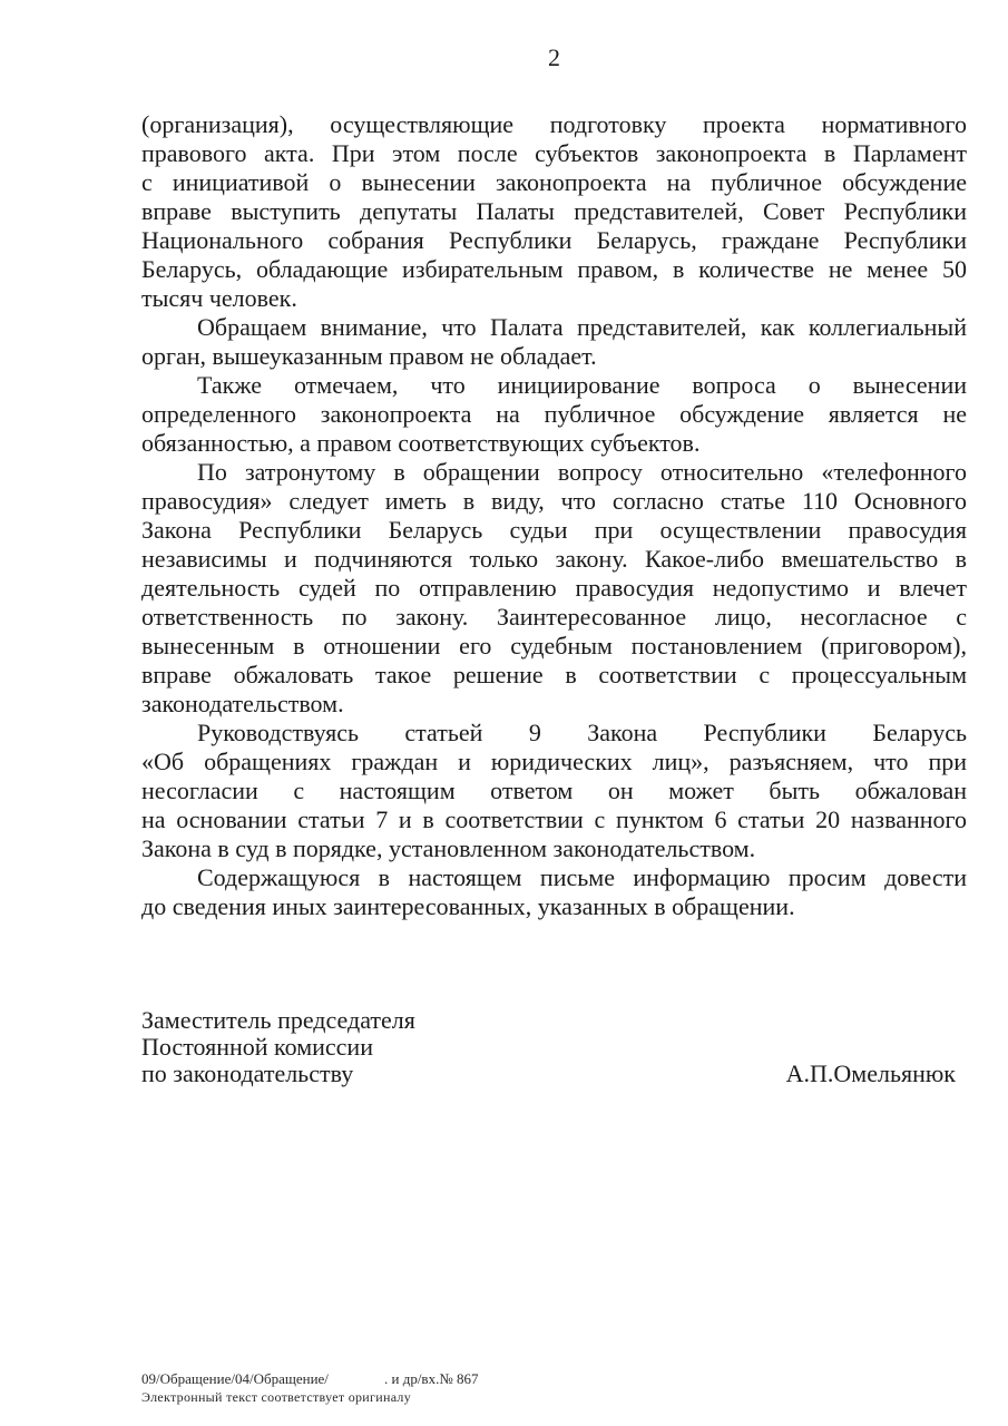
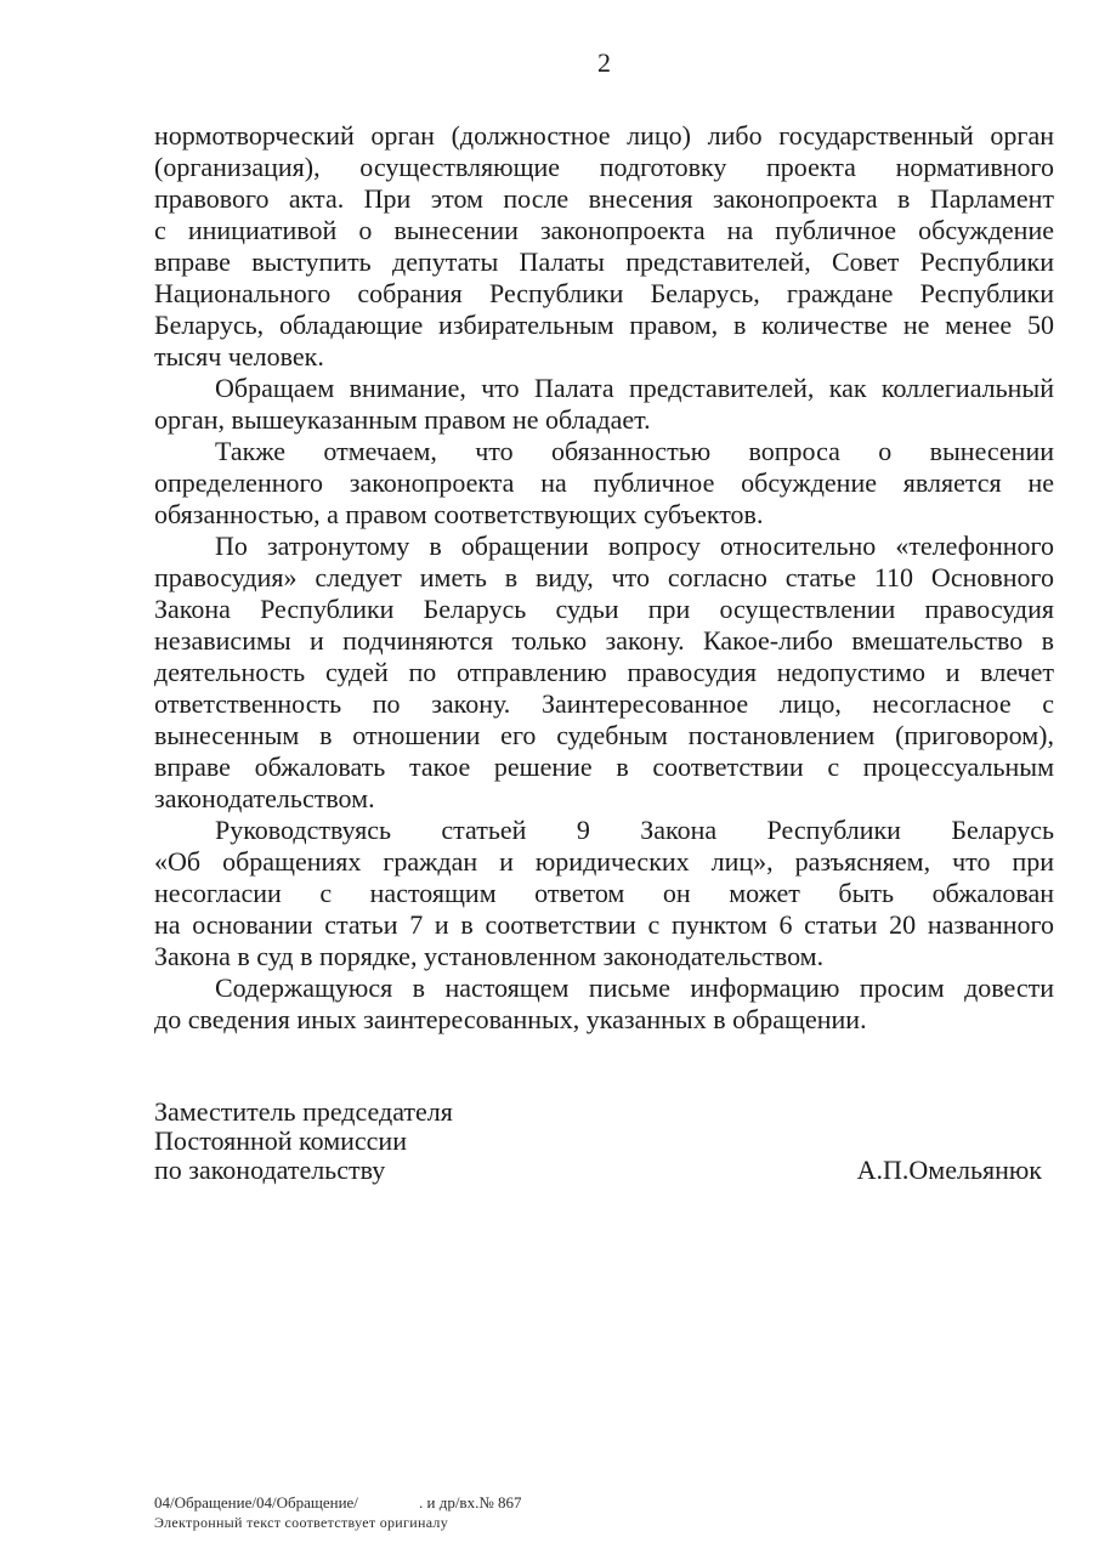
  2
+ нормотворческий орган (должностное лицо) либо государственный орган
  (организация), осуществляющие подготовку проекта нормативного
- правового акта. При этом после субъектов законопроекта в Парламент
+ правового акта. При этом после внесения законопроекта в Парламент
  с инициативой о вынесении законопроекта на публичное обсуждение
  вправе выступить депутаты Палаты представителей, Совет Республики
  Национального собрания Республики Беларусь, граждане Республики
  Беларусь, обладающие избирательным правом, в количестве не менее 50
  тысяч человек.
  Обращаем внимание, что Палата представителей, как коллегиальный
  орган, вышеуказанным правом не обладает.
- Также отмечаем, что инициирование вопроса о вынесении
+ Также отмечаем, что обязанностью вопроса о вынесении
  определенного законопроекта на публичное обсуждение является не
  обязанностью, а правом соответствующих субъектов.
  По затронутому в обращении вопросу относительно «телефонного
  правосудия» следует иметь в виду, что согласно статье 110 Основного
  Закона Республики Беларусь судьи при осуществлении правосудия
  независимы и подчиняются только закону. Какое-либо вмешательство в
  деятельность судей по отправлению правосудия недопустимо и влечет
  ответственность по закону. Заинтересованное лицо, несогласное с
  вынесенным в отношении его судебным постановлением (приговором),
  вправе обжаловать такое решение в соответствии с процессуальным
  законодательством.
  Руководствуясь статьей 9 Закона Республики Беларусь
  «Об обращениях граждан и юридических лиц», разъясняем, что при
  несогласии с настоящим ответом он может быть обжалован
  на основании статьи 7 и в соответствии с пунктом 6 статьи 20 названного
  Закона в суд в порядке, установленном законодательством.
  Содержащуюся в настоящем письме информацию просим довести
  до сведения иных заинтересованных, указанных в обращении.
  Заместитель председателя
  Постоянной комиссии
  по законодательству
  А.П.Омельянюк
- 09/Обращение/04/Обращение/
+ 04/Обращение/04/Обращение/
  . и др/вх.№ 867
  Электронный текст соответствует оригиналу
